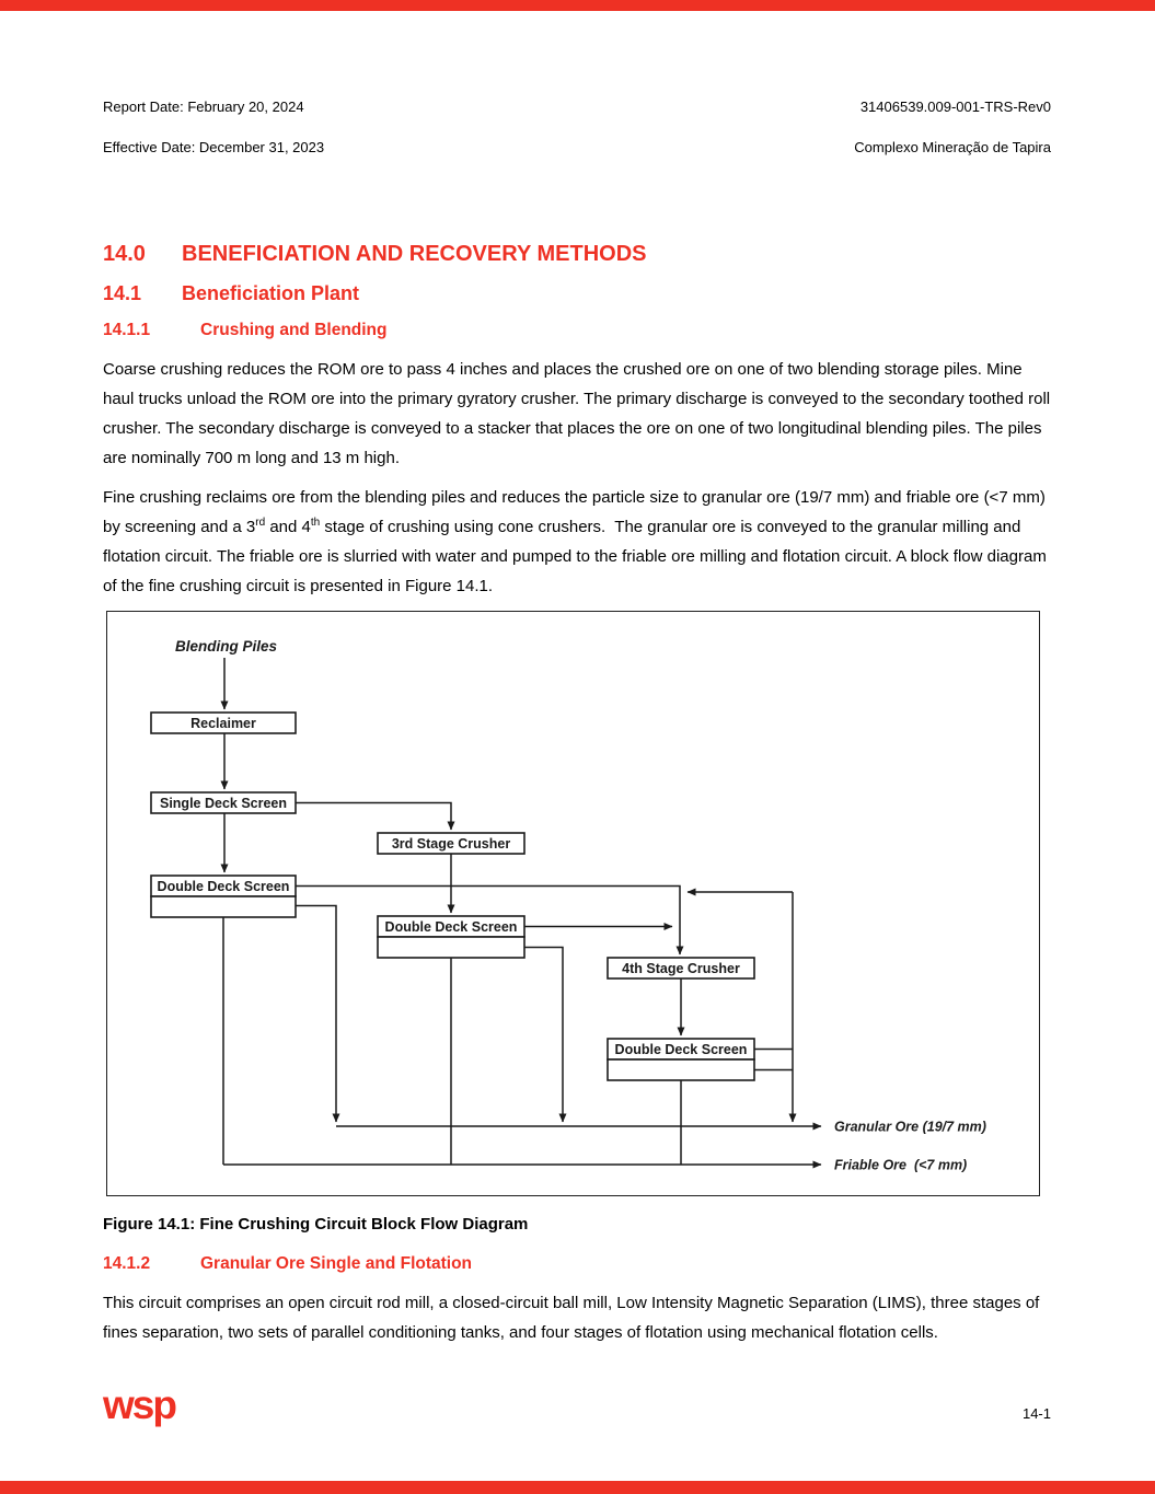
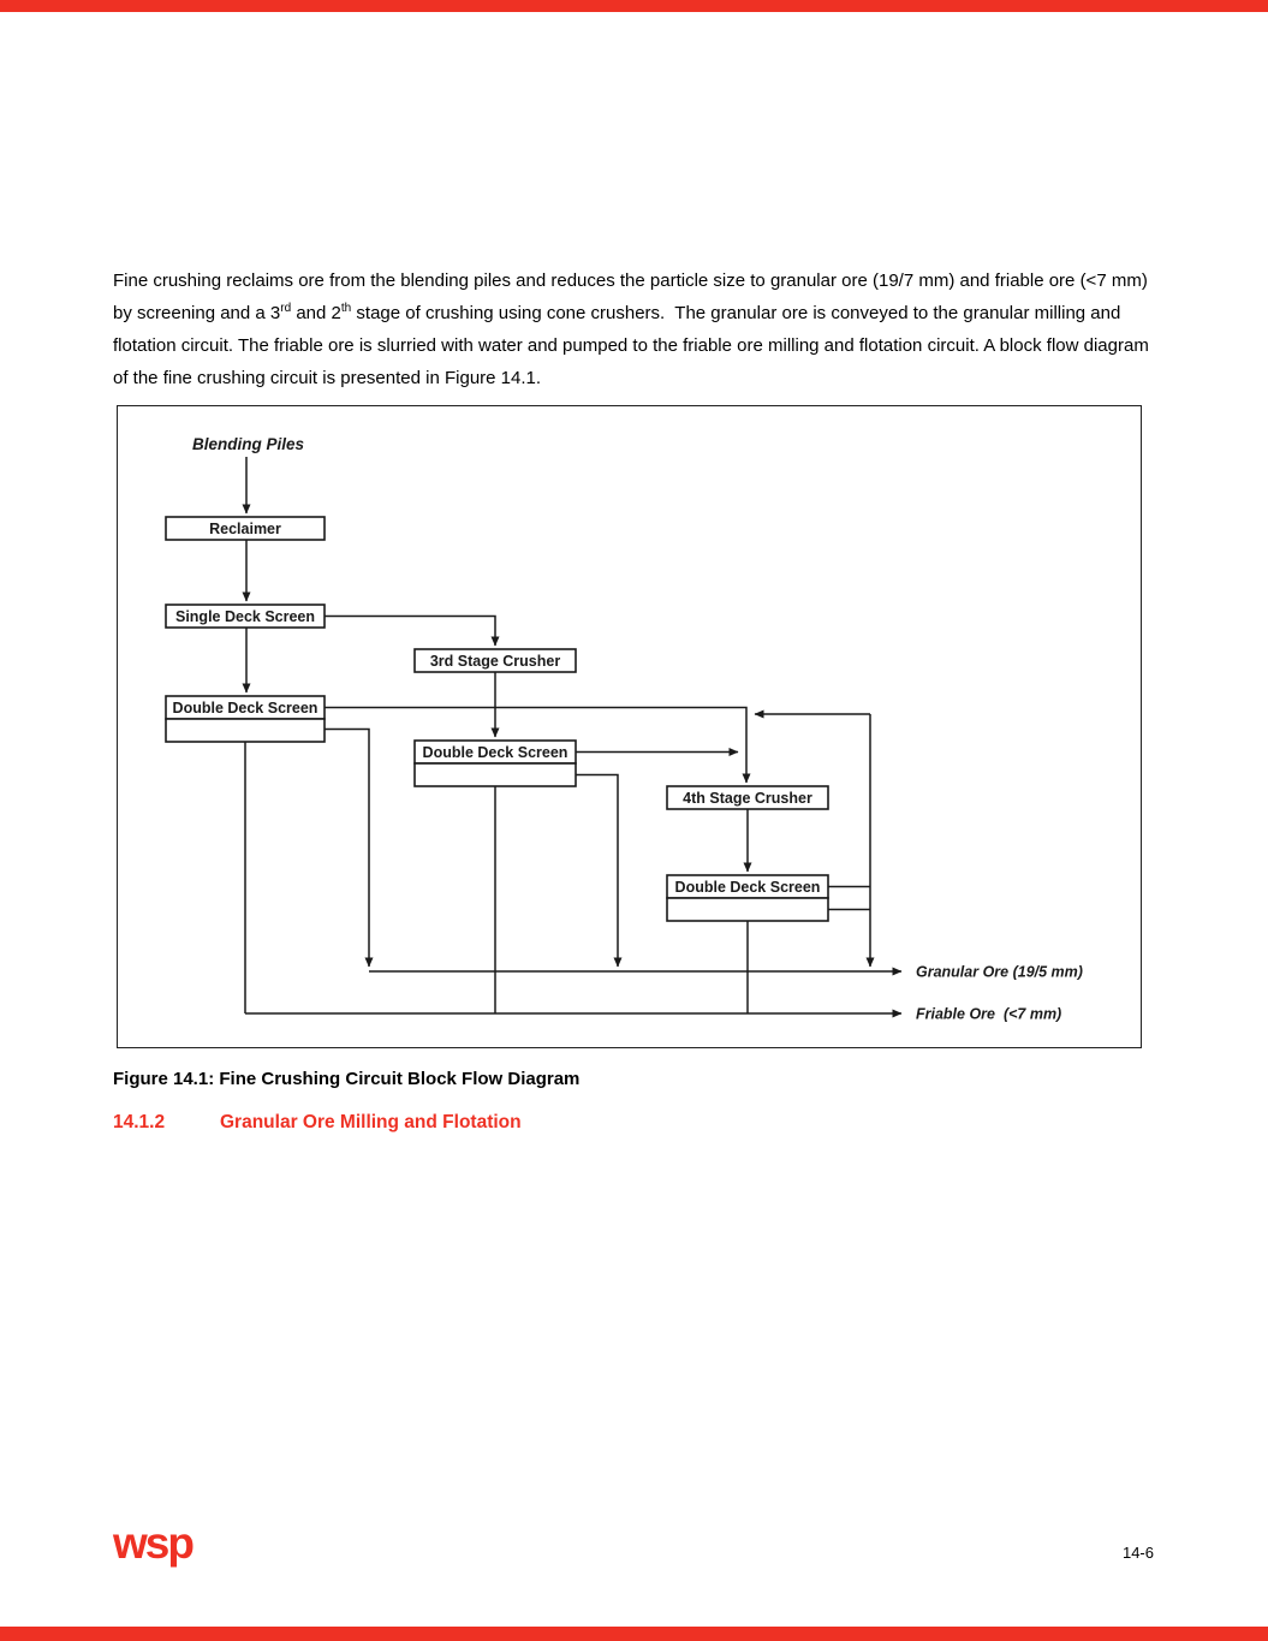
- Report Date: February 20, 2024
- 31406539.009-001-TRS-Rev0
- Effective Date: December 31, 2023
- Complexo Mineração de Tapira
- 14.0 BENEFICIATION AND RECOVERY METHODS
- 14.1 Beneficiation Plant
- 14.1.1 Crushing and Blending
- Coarse crushing reduces the ROM ore to pass 4 inches and places the crushed ore on one of two blending storage piles. Mine haul trucks unload the ROM ore into the primary gyratory crusher. The primary discharge is conveyed to the secondary toothed roll crusher. The secondary discharge is conveyed to a stacker that places the ore on one of two longitudinal blending piles. The piles are nominally 700 m long and 13 m high.
- Fine crushing reclaims ore from the blending piles and reduces the particle size to granular ore (19/7 mm) and friable ore (<7 mm) by screening and a 3rd and 4th stage of crushing using cone crushers. The granular ore is conveyed to the granular milling and flotation circuit. The friable ore is slurried with water and pumped to the friable ore milling and flotation circuit. A block flow diagram of the fine crushing circuit is presented in Figure 14.1.
+ Fine crushing reclaims ore from the blending piles and reduces the particle size to granular ore (19/7 mm) and friable ore (<7 mm) by screening and a 3rd and 2th stage of crushing using cone crushers. The granular ore is conveyed to the granular milling and flotation circuit. The friable ore is slurried with water and pumped to the friable ore milling and flotation circuit. A block flow diagram of the fine crushing circuit is presented in Figure 14.1.
  Blending Piles
  Reclaimer
  Single Deck Screen
  3rd Stage Crusher
  Double Deck Screen
  Double Deck Screen
  4th Stage Crusher
  Double Deck Screen
- Granular Ore (19/7 mm)
+ Granular Ore (19/5 mm)
  Friable Ore (<7 mm)
  Figure 14.1: Fine Crushing Circuit Block Flow Diagram
- 14.1.2 Granular Ore Single and Flotation
+ 14.1.2 Granular Ore Milling and Flotation
- This circuit comprises an open circuit rod mill, a closed-circuit ball mill, Low Intensity Magnetic Separation (LIMS), three stages of fines separation, two sets of parallel conditioning tanks, and four stages of flotation using mechanical flotation cells.
  wsp
- 14-1
+ 14-6
